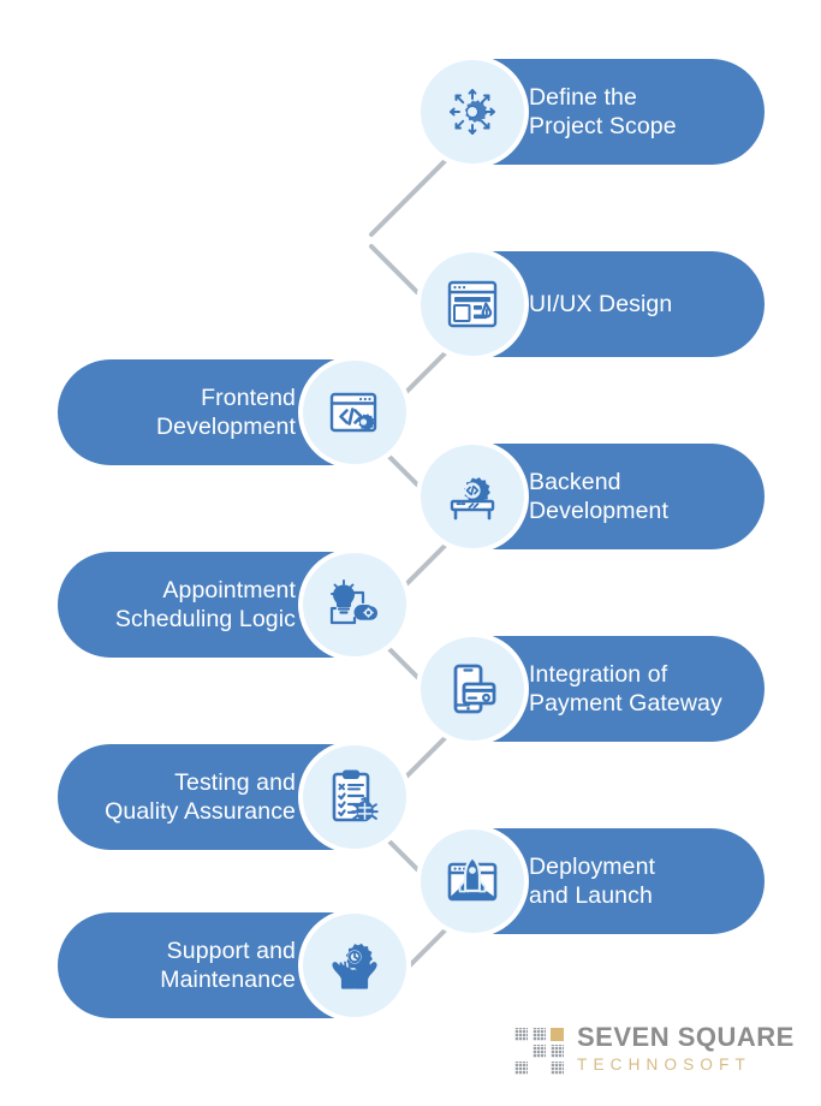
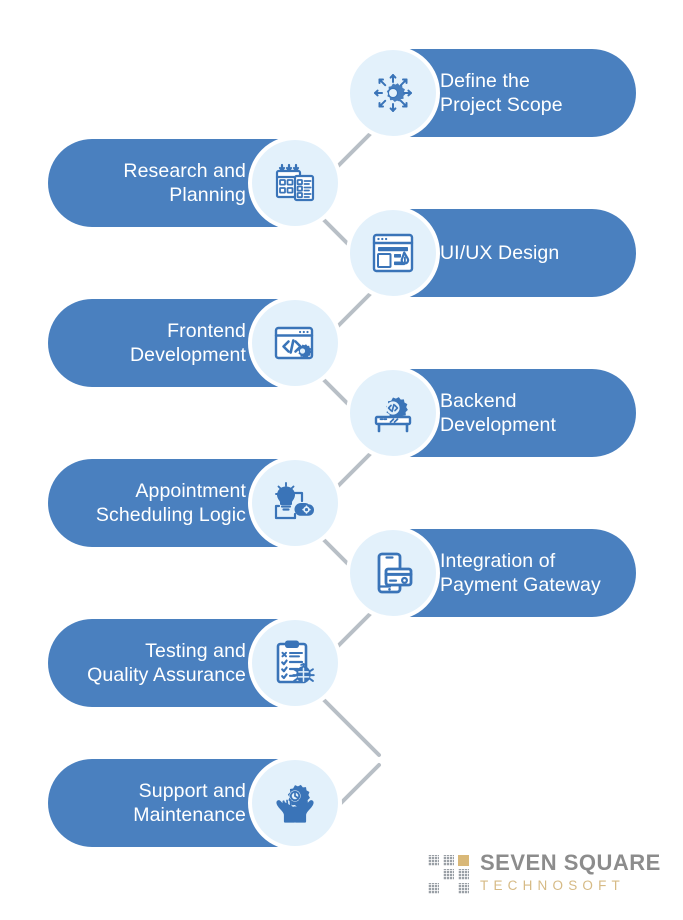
  Define the
  Project Scope
+ Research and
+ Planning
  UI/UX Design
  Frontend
  Development
  Backend
  Development
  Appointment
  Scheduling Logic
  Integration of
  Payment Gateway
  Testing and
  Quality Assurance
- Deployment
- and Launch
  Support and
  Maintenance
  SEVEN SQUARE
  TECHNOSOFT
